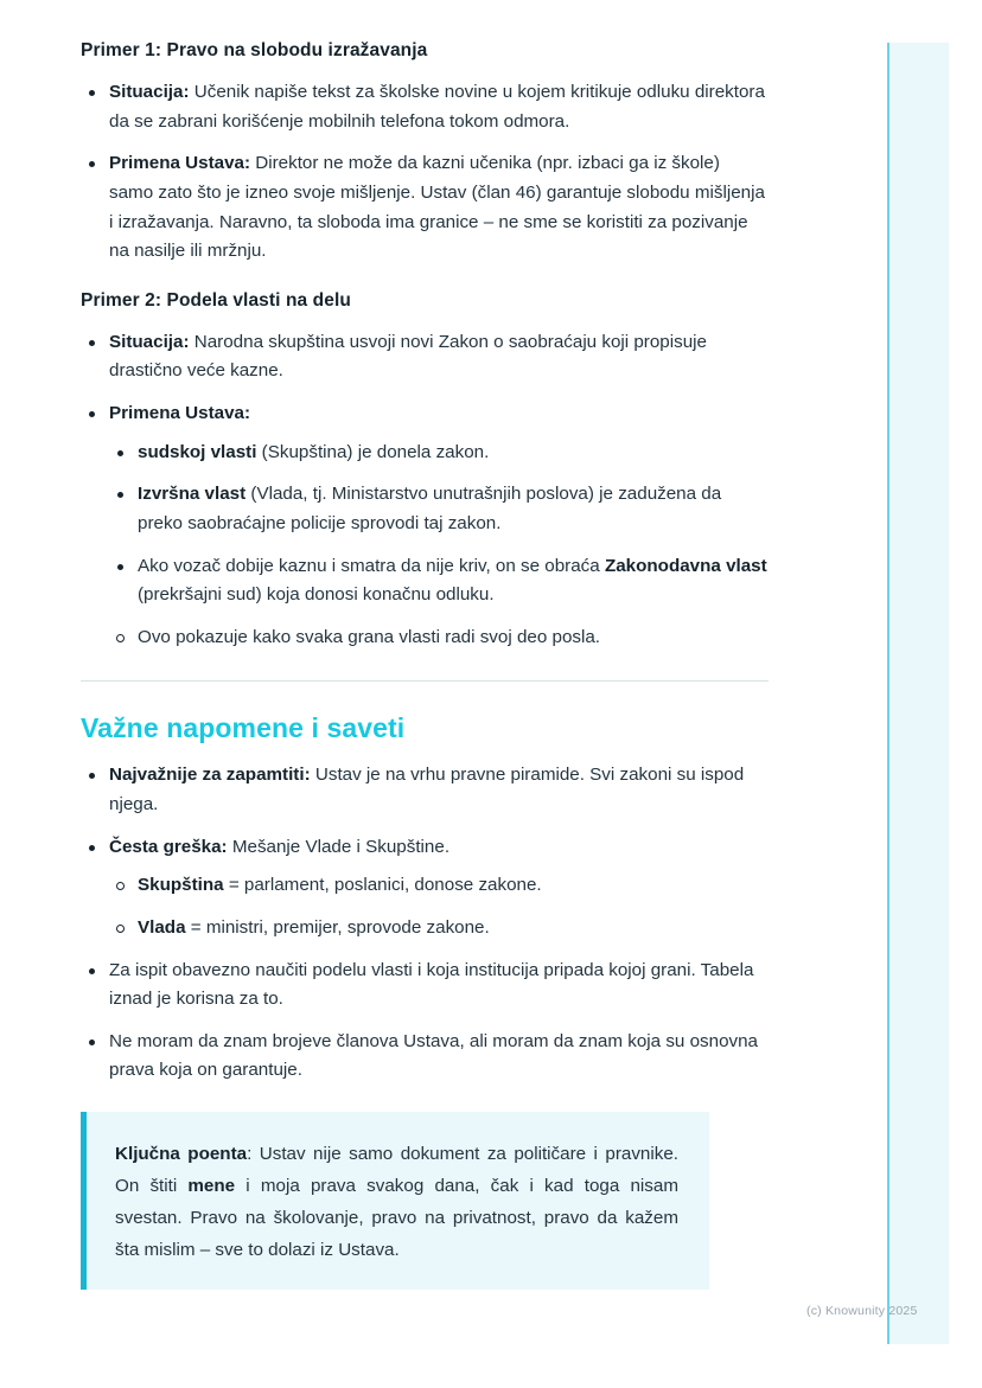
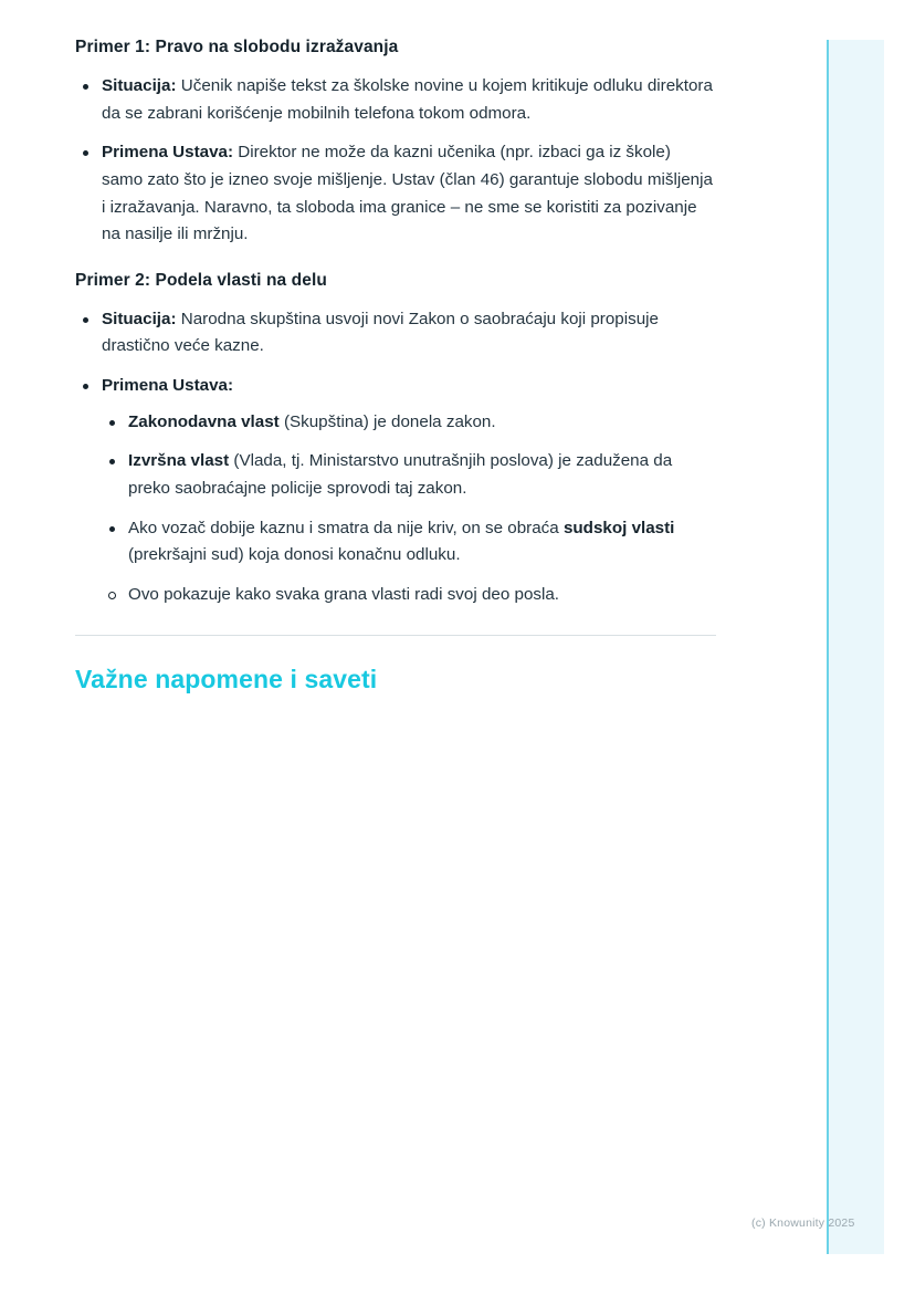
  Primer 1: Pravo na slobodu izražavanja
  Situacija: Učenik napiše tekst za školske novine u kojem kritikuje odluku direktora da se zabrani korišćenje mobilnih telefona tokom odmora.
  Primena Ustava: Direktor ne može da kazni učenika (npr. izbaci ga iz škole) samo zato što je izneo svoje mišljenje. Ustav (član 46) garantuje slobodu mišljenja i izražavanja. Naravno, ta sloboda ima granice – ne sme se koristiti za pozivanje na nasilje ili mržnju.
  Primer 2: Podela vlasti na delu
  Situacija: Narodna skupština usvoji novi Zakon o saobraćaju koji propisuje drastično veće kazne.
  Primena Ustava:
- sudskoj vlasti (Skupština) je donela zakon.
+ Zakonodavna vlast (Skupština) je donela zakon.
  Izvršna vlast (Vlada, tj. Ministarstvo unutrašnjih poslova) je zadužena da preko saobraćajne policije sprovodi taj zakon.
- Ako vozač dobije kaznu i smatra da nije kriv, on se obraća Zakonodavna vlast (prekršajni sud) koja donosi konačnu odluku.
+ Ako vozač dobije kaznu i smatra da nije kriv, on se obraća sudskoj vlasti (prekršajni sud) koja donosi konačnu odluku.
  Ovo pokazuje kako svaka grana vlasti radi svoj deo posla.
  Važne napomene i saveti
- Najvažnije za zapamtiti: Ustav je na vrhu pravne piramide. Svi zakoni su ispod njega.
- Česta greška: Mešanje Vlade i Skupštine.
- Skupština = parlament, poslanici, donose zakone.
- Vlada = ministri, premijer, sprovode zakone.
- Za ispit obavezno naučiti podelu vlasti i koja institucija pripada kojoj grani. Tabela iznad je korisna za to.
- Ne moram da znam brojeve članova Ustava, ali moram da znam koja su osnovna prava koja on garantuje.
- Ključna poenta: Ustav nije samo dokument za političare i pravnike. On štiti mene i moja prava svakog dana, čak i kad toga nisam svestan. Pravo na školovanje, pravo na privatnost, pravo da kažem šta mislim – sve to dolazi iz Ustava.
  (c) Knowunity 2025
